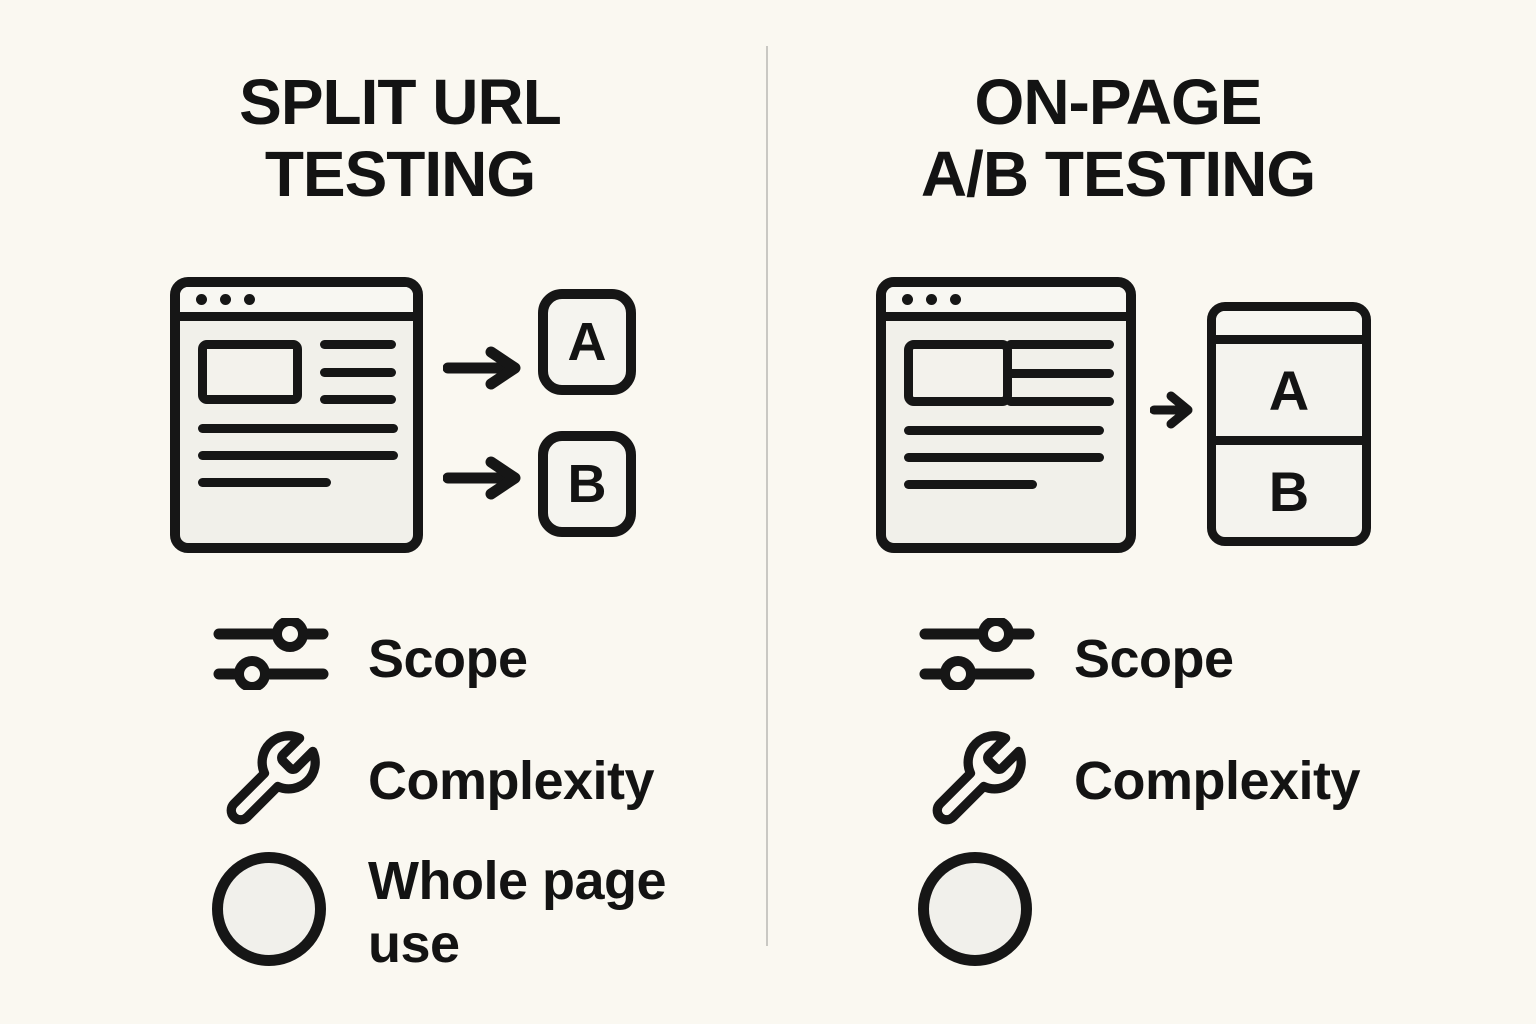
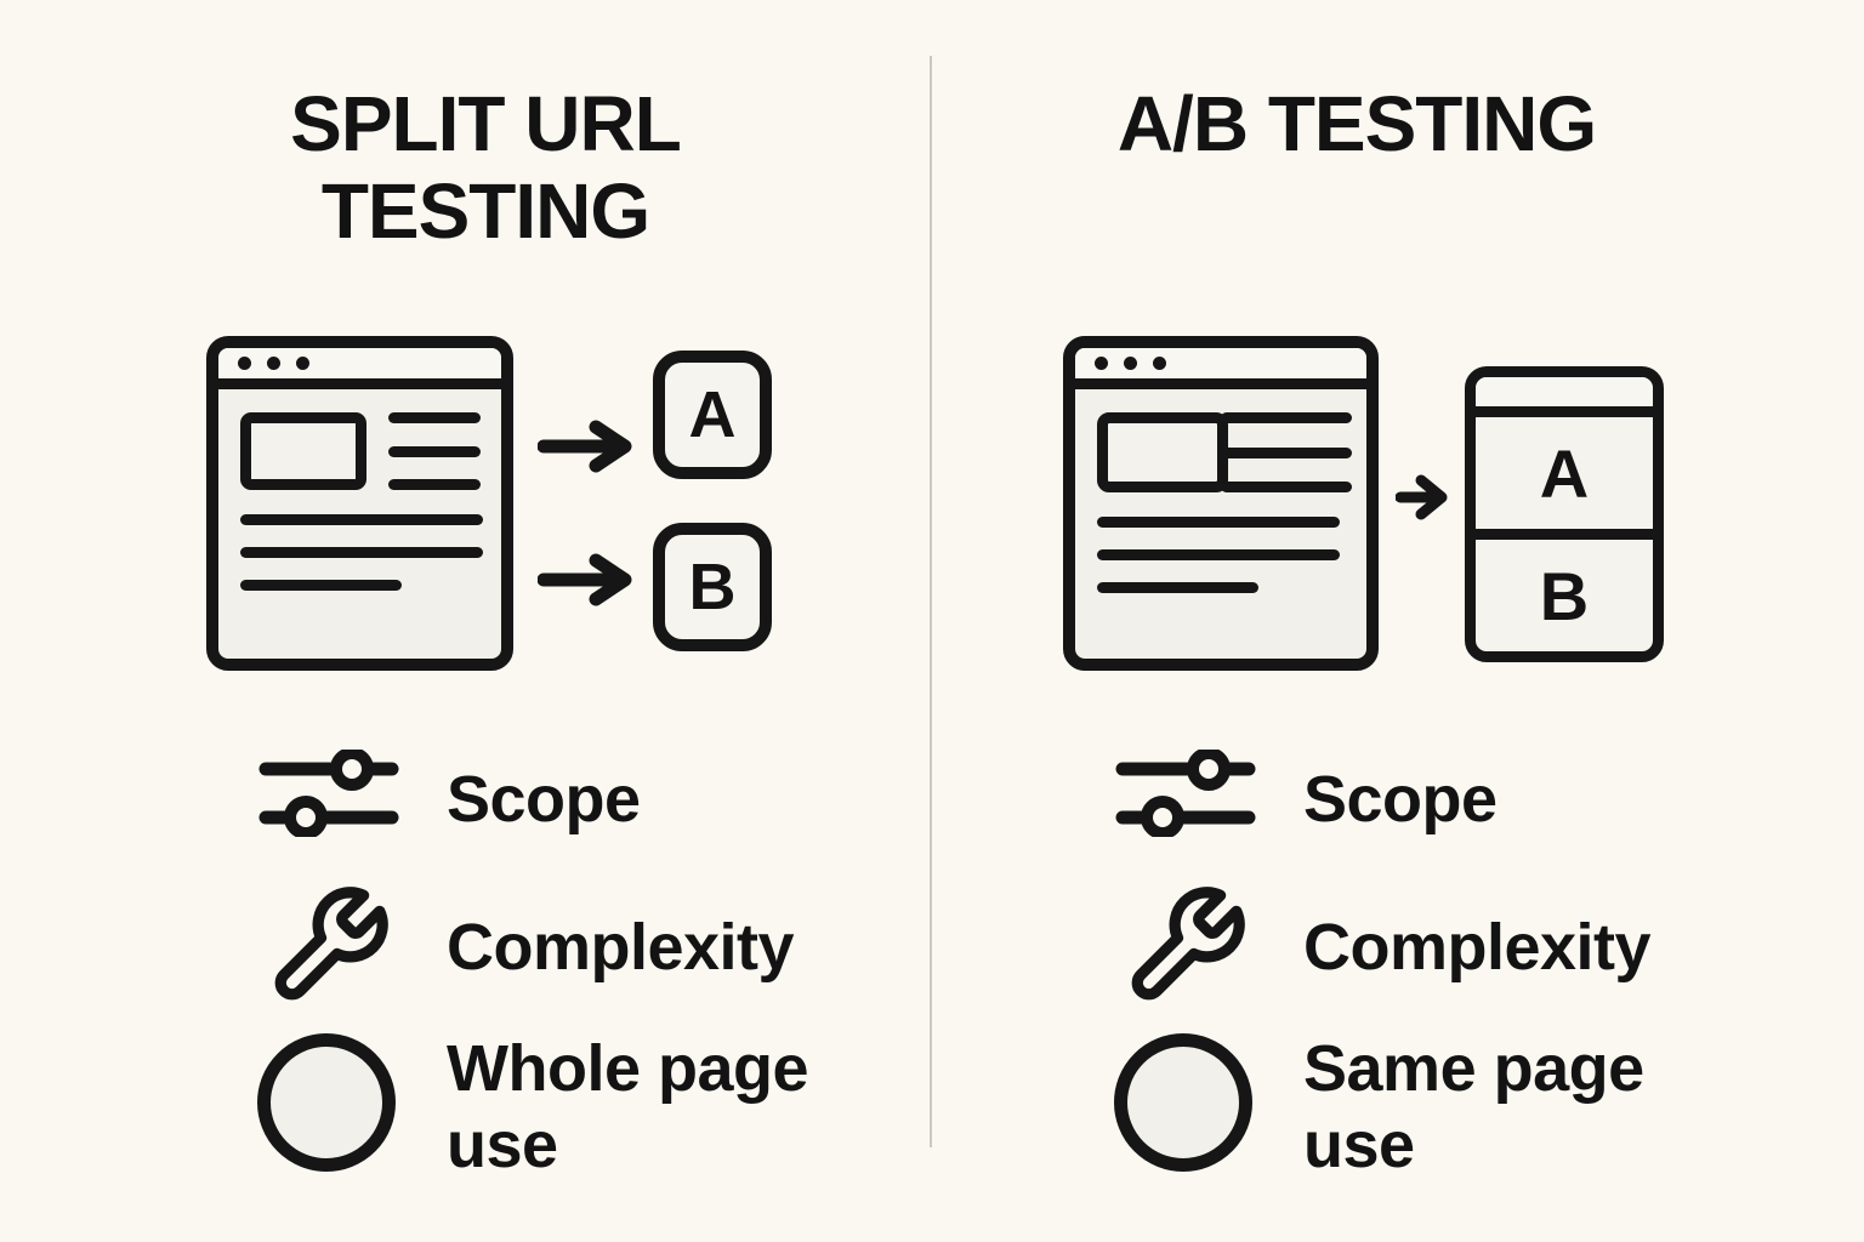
  SPLIT URL
  TESTING
  A
  B
  Scope
  Complexity
  Whole page use
- ON-PAGE
  A/B TESTING
  A
  B
  Scope
  Complexity
+ Same page use
